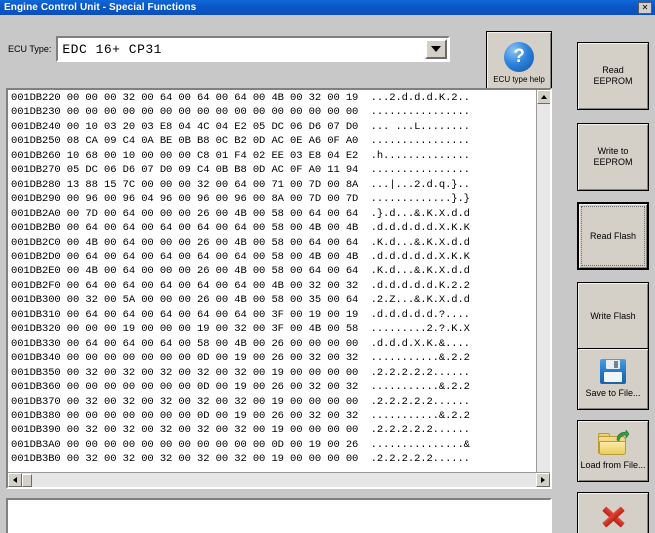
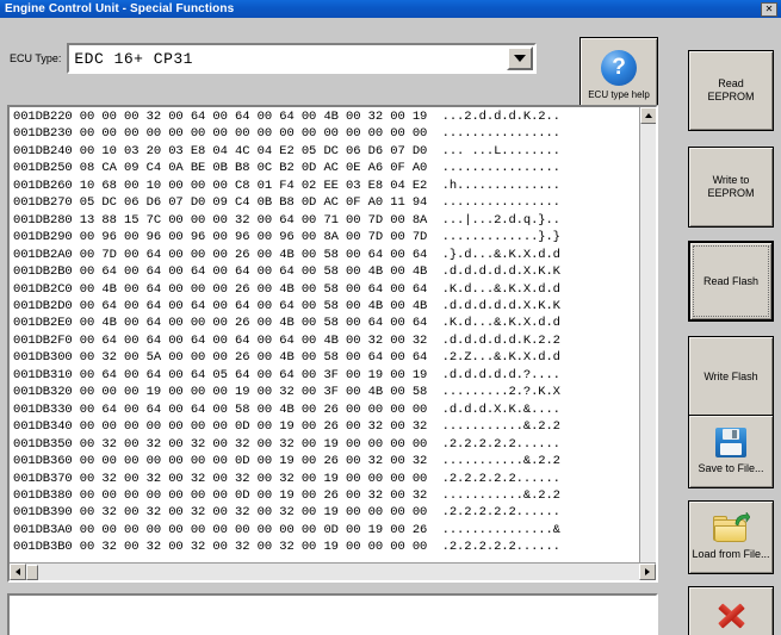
  Engine Control Unit - Special Functions
  ✕
  ECU Type:
  EDC 16+ CP31
  ?
  ECU type help
  001DB220 00 00 00 32 00 64 00 64 00 64 00 4B 00 32 00 19 ...2.d.d.d.K.2..
  001DB230 00 00 00 00 00 00 00 00 00 00 00 00 00 00 00 00 ................
  001DB240 00 10 03 20 03 E8 04 4C 04 E2 05 DC 06 D6 07 D0 ... ...L........
  001DB250 08 CA 09 C4 0A BE 0B B8 0C B2 0D AC 0E A6 0F A0 ................
  001DB260 10 68 00 10 00 00 00 C8 01 F4 02 EE 03 E8 04 E2 .h..............
  001DB270 05 DC 06 D6 07 D0 09 C4 0B B8 0D AC 0F A0 11 94 ................
  001DB280 13 88 15 7C 00 00 00 32 00 64 00 71 00 7D 00 8A ...|...2.d.q.}..
- 001DB290 00 96 00 96 04 96 00 96 00 96 00 8A 00 7D 00 7D .............}.}
+ 001DB290 00 96 00 96 00 96 00 96 00 96 00 8A 00 7D 00 7D .............}.}
  001DB2A0 00 7D 00 64 00 00 00 26 00 4B 00 58 00 64 00 64 .}.d...&.K.X.d.d
  001DB2B0 00 64 00 64 00 64 00 64 00 64 00 58 00 4B 00 4B .d.d.d.d.d.X.K.K
  001DB2C0 00 4B 00 64 00 00 00 26 00 4B 00 58 00 64 00 64 .K.d...&.K.X.d.d
  001DB2D0 00 64 00 64 00 64 00 64 00 64 00 58 00 4B 00 4B .d.d.d.d.d.X.K.K
  001DB2E0 00 4B 00 64 00 00 00 26 00 4B 00 58 00 64 00 64 .K.d...&.K.X.d.d
  001DB2F0 00 64 00 64 00 64 00 64 00 64 00 4B 00 32 00 32 .d.d.d.d.d.K.2.2
- 001DB300 00 32 00 5A 00 00 00 26 00 4B 00 58 00 35 00 64 .2.Z...&.K.X.d.d
+ 001DB300 00 32 00 5A 00 00 00 26 00 4B 00 58 00 64 00 64 .2.Z...&.K.X.d.d
- 001DB310 00 64 00 64 00 64 00 64 00 64 00 3F 00 19 00 19 .d.d.d.d.d.?....
+ 001DB310 00 64 00 64 00 64 05 64 00 64 00 3F 00 19 00 19 .d.d.d.d.d.?....
  001DB320 00 00 00 19 00 00 00 19 00 32 00 3F 00 4B 00 58 .........2.?.K.X
  001DB330 00 64 00 64 00 64 00 58 00 4B 00 26 00 00 00 00 .d.d.d.X.K.&....
  001DB340 00 00 00 00 00 00 00 0D 00 19 00 26 00 32 00 32 ...........&.2.2
  001DB350 00 32 00 32 00 32 00 32 00 32 00 19 00 00 00 00 .2.2.2.2.2......
  001DB360 00 00 00 00 00 00 00 0D 00 19 00 26 00 32 00 32 ...........&.2.2
  001DB370 00 32 00 32 00 32 00 32 00 32 00 19 00 00 00 00 .2.2.2.2.2......
  001DB380 00 00 00 00 00 00 00 0D 00 19 00 26 00 32 00 32 ...........&.2.2
  001DB390 00 32 00 32 00 32 00 32 00 32 00 19 00 00 00 00 .2.2.2.2.2......
  001DB3A0 00 00 00 00 00 00 00 00 00 00 00 0D 00 19 00 26 ...............&
  001DB3B0 00 32 00 32 00 32 00 32 00 32 00 19 00 00 00 00 .2.2.2.2.2......
  Read
  EEPROM
  Write to EEPROM
  Read Flash
  Write Flash
  Save to File...
  Load from File...
